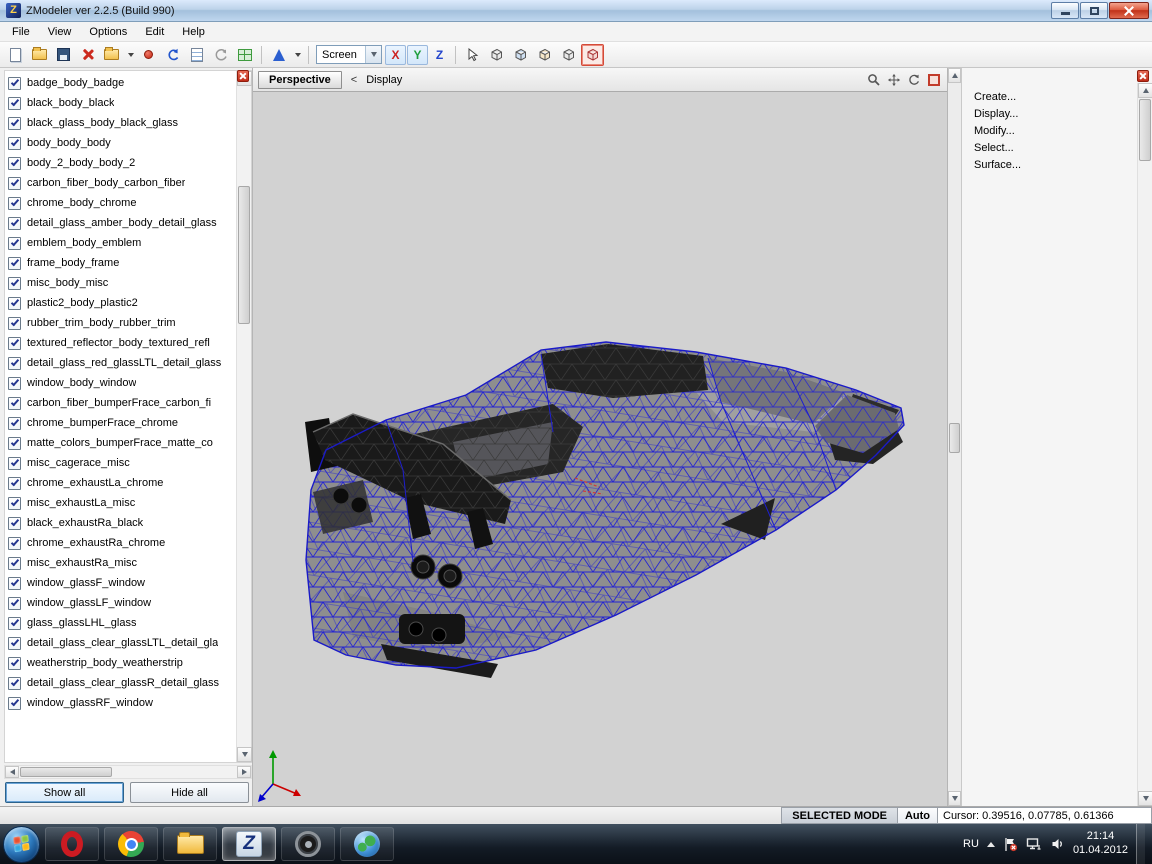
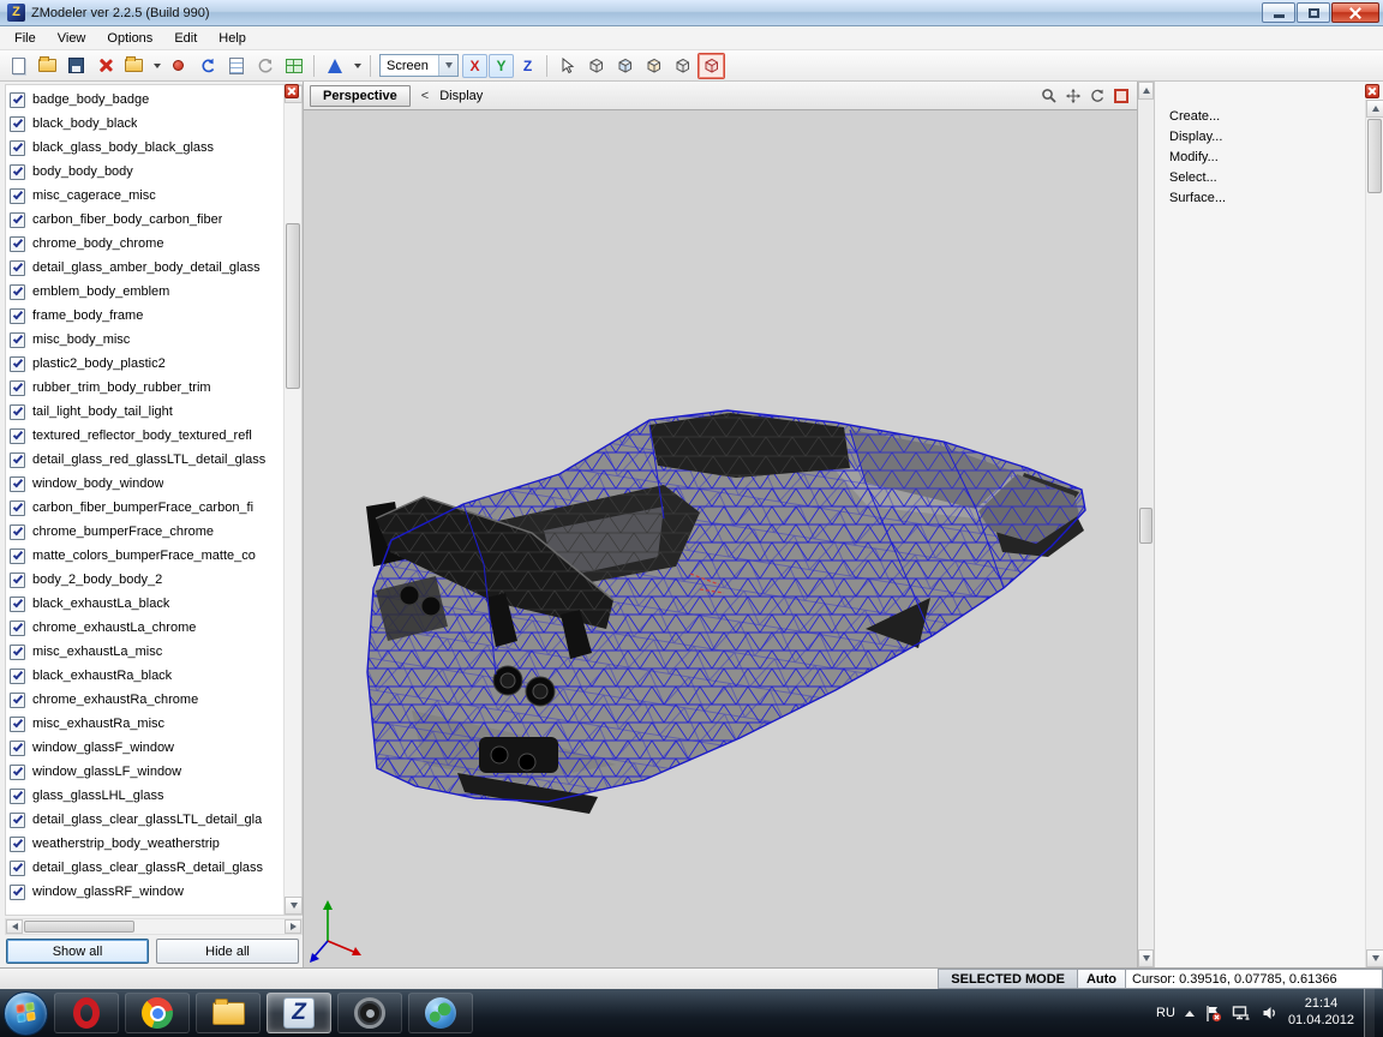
  Z
  ZModeler ver 2.2.5 (Build 990)
  File
  View
  Options
  Edit
  Help
  Screen
  X
  Y
  Z
  badge_body_badge
  black_body_black
  black_glass_body_black_glass
  body_body_body
- body_2_body_body_2
+ misc_cagerace_misc
  carbon_fiber_body_carbon_fiber
  chrome_body_chrome
  detail_glass_amber_body_detail_glass
  emblem_body_emblem
  frame_body_frame
  misc_body_misc
  plastic2_body_plastic2
  rubber_trim_body_rubber_trim
+ tail_light_body_tail_light
  textured_reflector_body_textured_refl
  detail_glass_red_glassLTL_detail_glass
  window_body_window
  carbon_fiber_bumperFrace_carbon_fi
  chrome_bumperFrace_chrome
  matte_colors_bumperFrace_matte_co
- misc_cagerace_misc
+ body_2_body_body_2
+ black_exhaustLa_black
  chrome_exhaustLa_chrome
  misc_exhaustLa_misc
  black_exhaustRa_black
  chrome_exhaustRa_chrome
  misc_exhaustRa_misc
  window_glassF_window
  window_glassLF_window
  glass_glassLHL_glass
  detail_glass_clear_glassLTL_detail_gla
  weatherstrip_body_weatherstrip
  detail_glass_clear_glassR_detail_glass
  window_glassRF_window
  Show all
  Hide all
  Perspective
  <
  Display
  Create...
  Display...
  Modify...
  Select...
  Surface...
  SELECTED MODE
  Auto
  Cursor: 0.39516, 0.07785, 0.61366
  Z
  RU
  21:14
  01.04.2012
